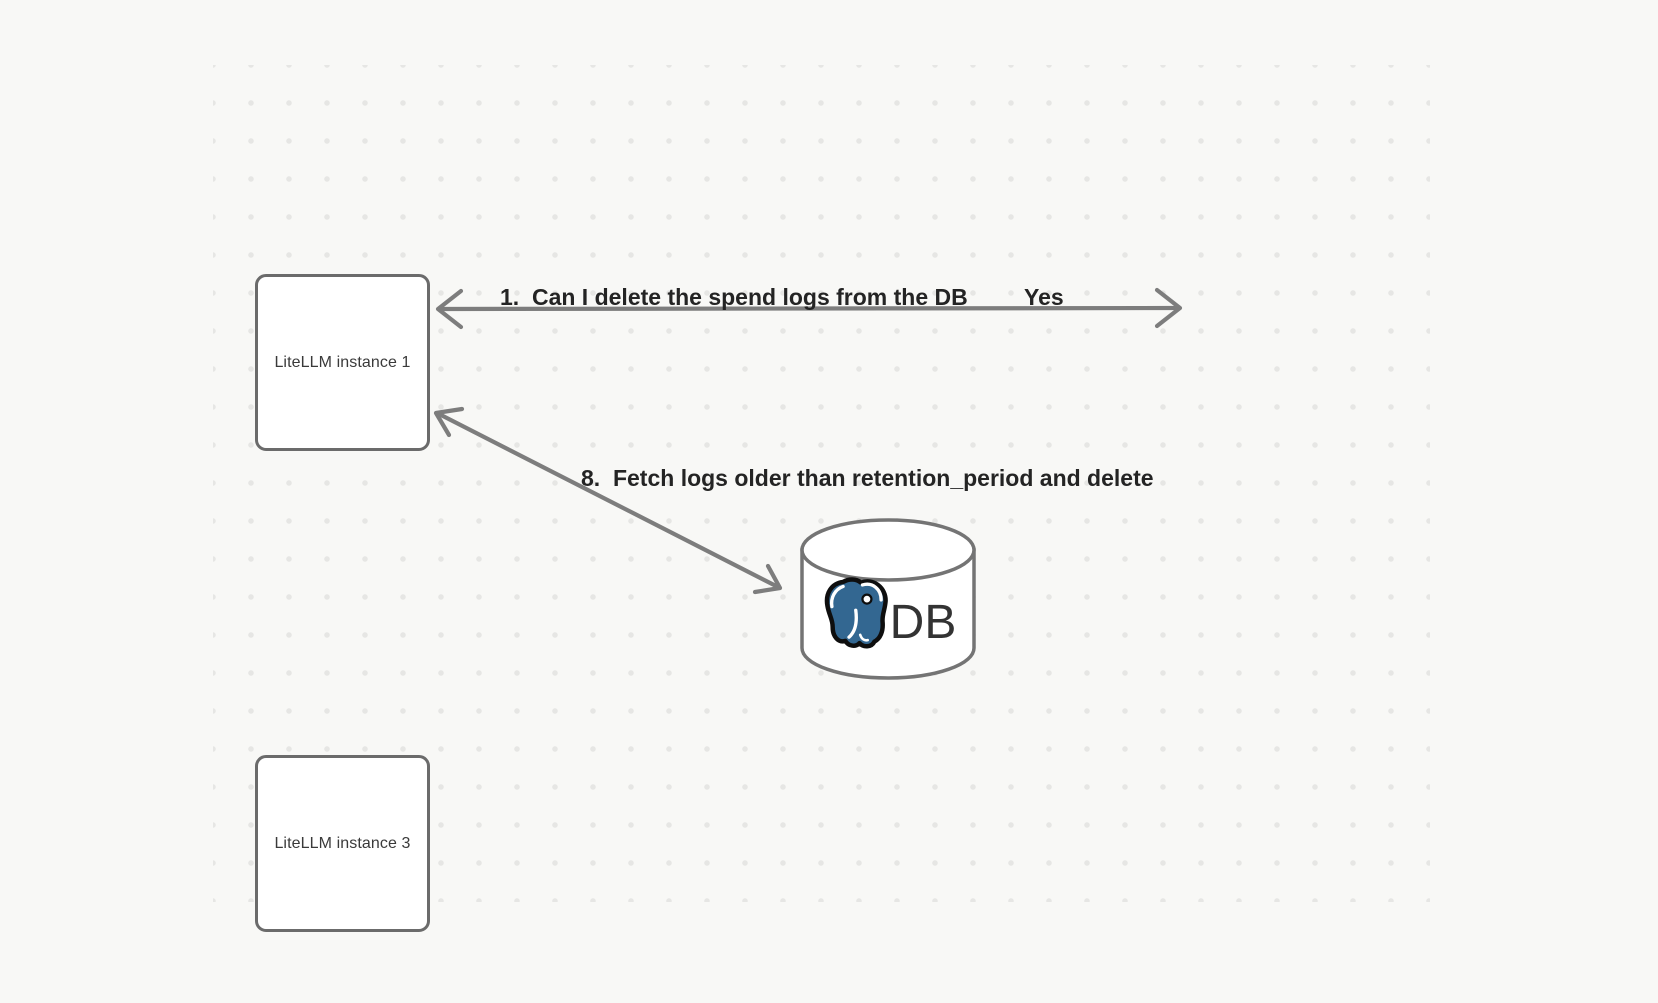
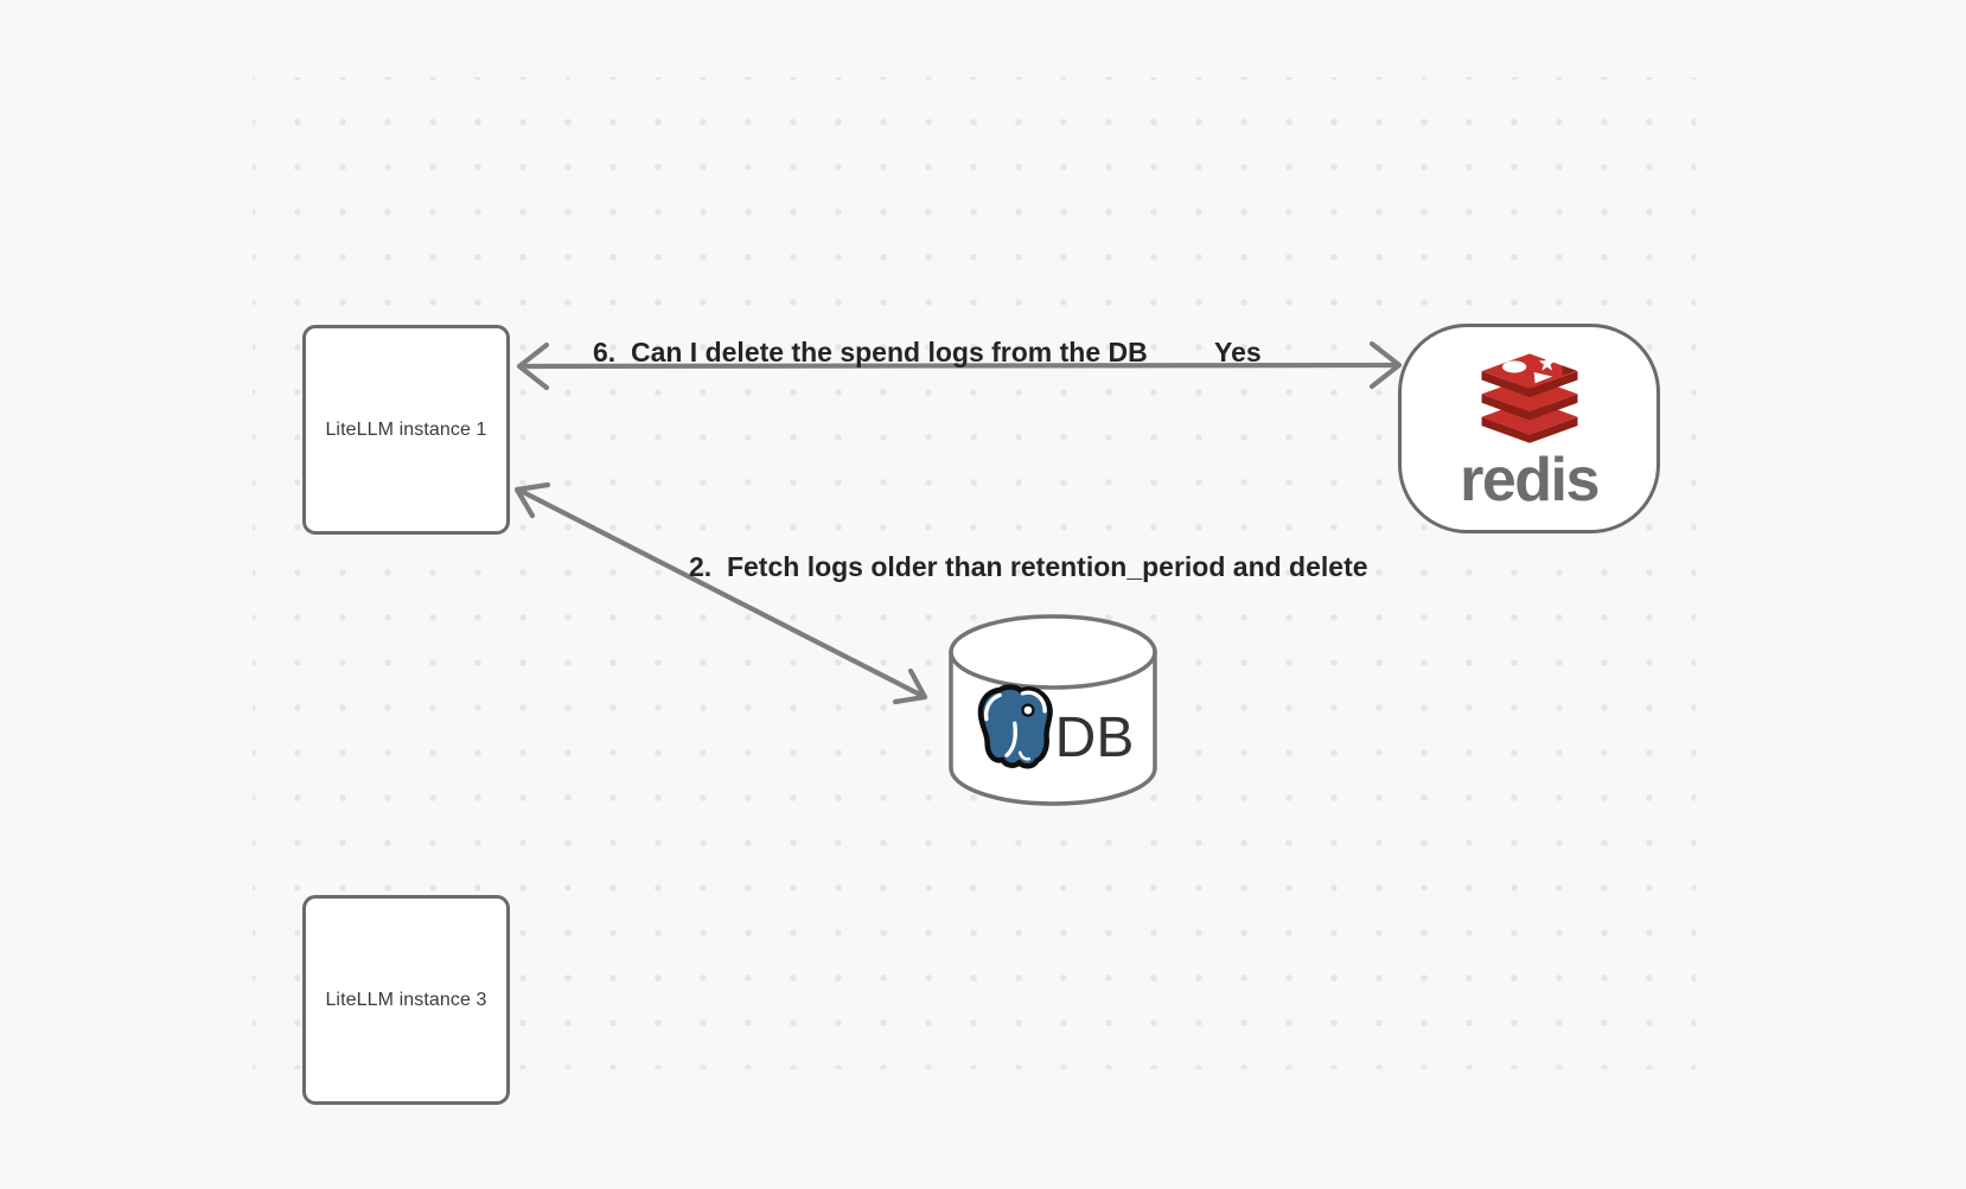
  LiteLLM instance 1
  LiteLLM instance 3
+ redis
  DB
- 1. Can I delete the spend logs from the DB
+ 6. Can I delete the spend logs from the DB
  Yes
- 8. Fetch logs older than retention_period and delete
+ 2. Fetch logs older than retention_period and delete
